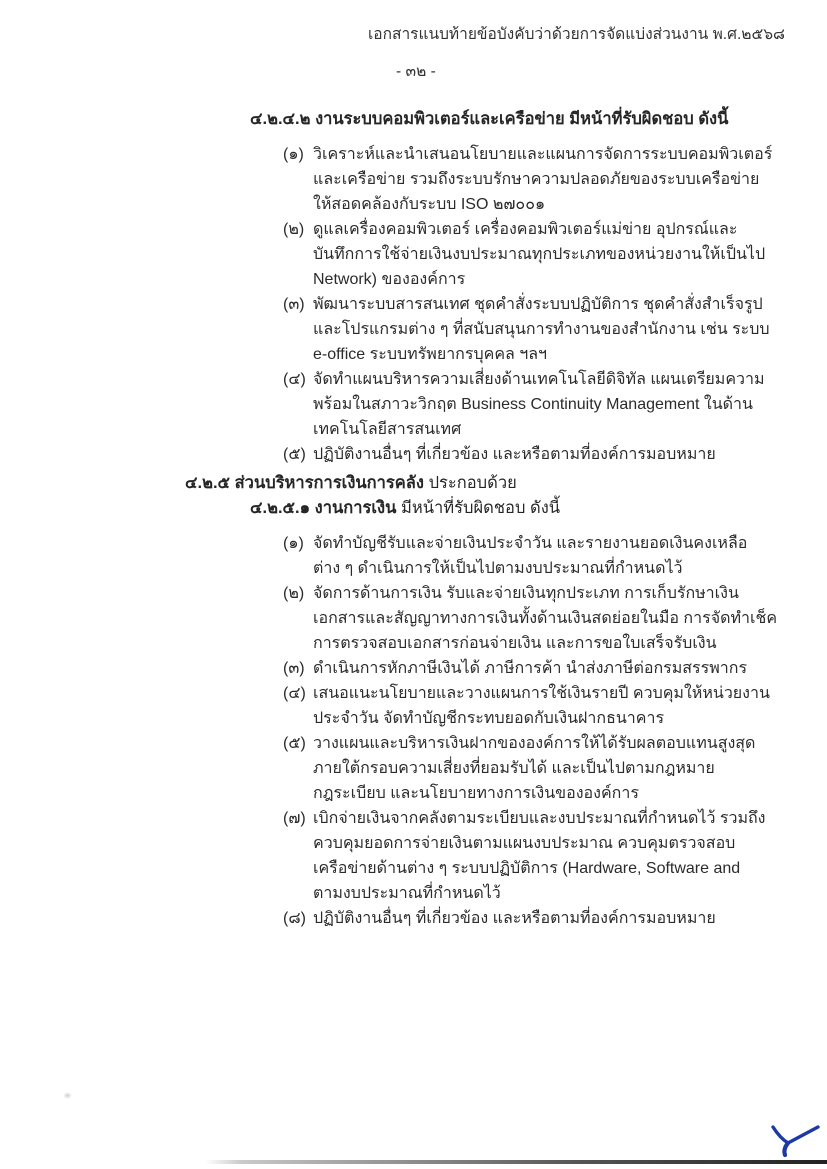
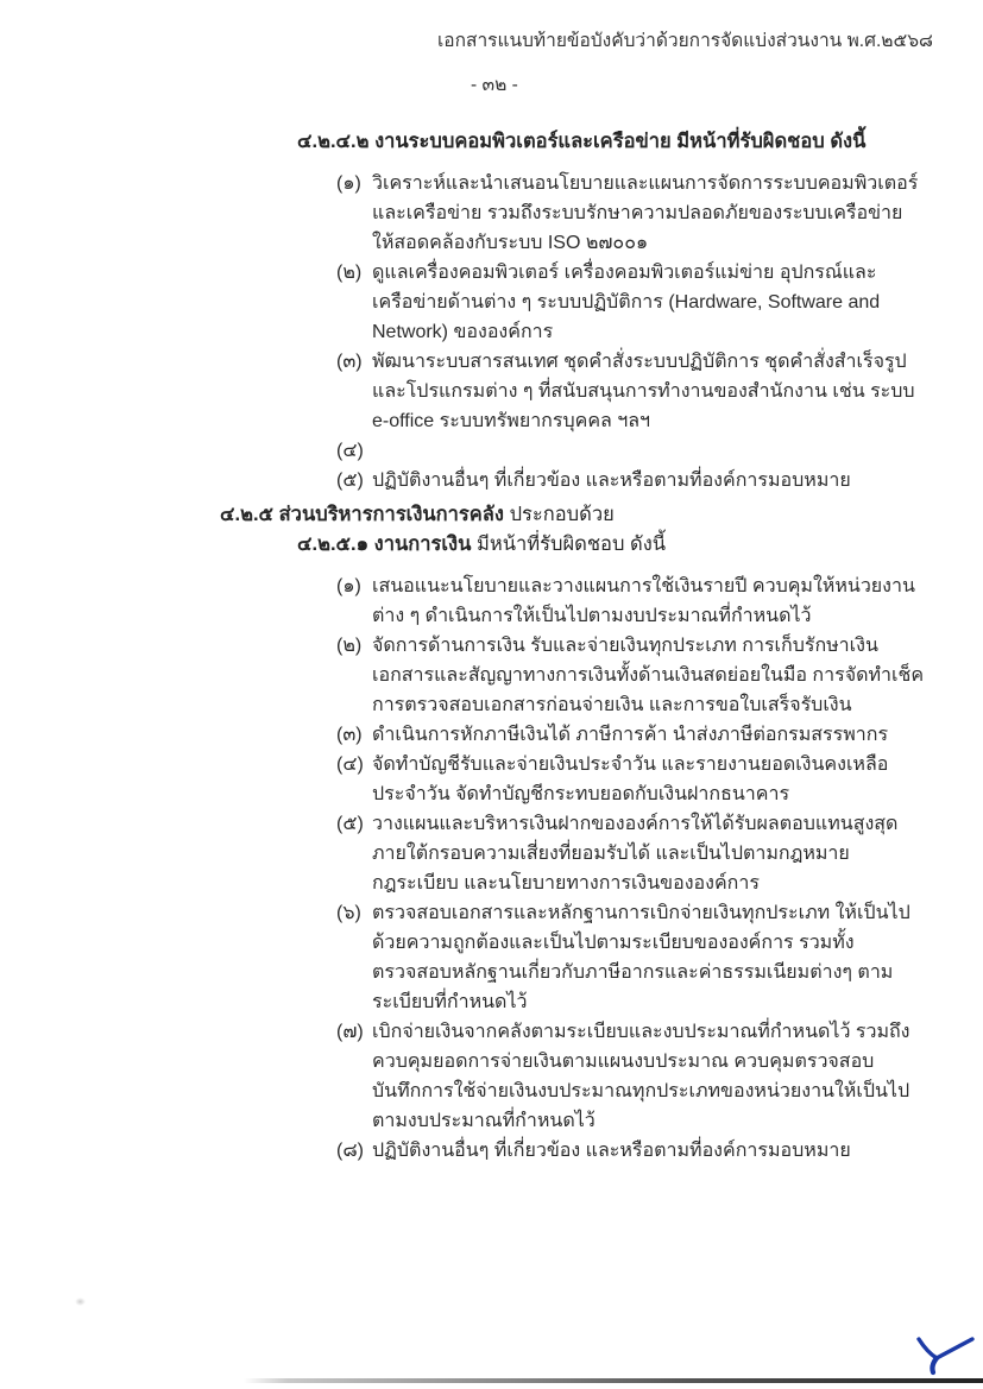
  เอกสารแนบท้ายข้อบังคับว่าด้วยการจัดแบ่งส่วนงาน พ.ศ.๒๕๖๘
  - ๓๒ -
  ๔.๒.๔.๒ งานระบบคอมพิวเตอร์และเครือข่าย มีหน้าที่รับผิดชอบ ดังนี้
  (๑)
  วิเคราะห์และนำเสนอนโยบายและแผนการจัดการระบบคอมพิวเตอร์
  และเครือข่าย รวมถึงระบบรักษาความปลอดภัยของระบบเครือข่าย
  ให้สอดคล้องกับระบบ ISO ๒๗๐๐๑
  (๒)
  ดูแลเครื่องคอมพิวเตอร์ เครื่องคอมพิวเตอร์แม่ข่าย อุปกรณ์และ
- บันทึกการใช้จ่ายเงินงบประมาณทุกประเภทของหน่วยงานให้เป็นไป
+ เครือข่ายด้านต่าง ๆ ระบบปฏิบัติการ (Hardware, Software and
  Network) ขององค์การ
  (๓)
  พัฒนาระบบสารสนเทศ ชุดคำสั่งระบบปฏิบัติการ ชุดคำสั่งสำเร็จรูป
  และโปรแกรมต่าง ๆ ที่สนับสนุนการทำงานของสำนักงาน เช่น ระบบ
  e-office ระบบทรัพยากรบุคคล ฯลฯ
  (๔)
- จัดทำแผนบริหารความเสี่ยงด้านเทคโนโลยีดิจิทัล แผนเตรียมความ
- พร้อมในสภาวะวิกฤต Business Continuity Management ในด้าน
- เทคโนโลยีสารสนเทศ
  (๕)
  ปฏิบัติงานอื่นๆ ที่เกี่ยวข้อง และหรือตามที่องค์การมอบหมาย
  ๔.๒.๕ ส่วนบริหารการเงินการคลัง ประกอบด้วย
  ๔.๒.๕.๑ งานการเงิน มีหน้าที่รับผิดชอบ ดังนี้
  (๑)
- จัดทำบัญชีรับและจ่ายเงินประจำวัน และรายงานยอดเงินคงเหลือ
+ เสนอแนะนโยบายและวางแผนการใช้เงินรายปี ควบคุมให้หน่วยงาน
  ต่าง ๆ ดำเนินการให้เป็นไปตามงบประมาณที่กำหนดไว้
  (๒)
  จัดการด้านการเงิน รับและจ่ายเงินทุกประเภท การเก็บรักษาเงิน
  เอกสารและสัญญาทางการเงินทั้งด้านเงินสดย่อยในมือ การจัดทำเช็ค
  การตรวจสอบเอกสารก่อนจ่ายเงิน และการขอใบเสร็จรับเงิน
  (๓)
  ดำเนินการหักภาษีเงินได้ ภาษีการค้า นำส่งภาษีต่อกรมสรรพากร
  (๔)
- เสนอแนะนโยบายและวางแผนการใช้เงินรายปี ควบคุมให้หน่วยงาน
+ จัดทำบัญชีรับและจ่ายเงินประจำวัน และรายงานยอดเงินคงเหลือ
  ประจำวัน จัดทำบัญชีกระทบยอดกับเงินฝากธนาคาร
  (๕)
  วางแผนและบริหารเงินฝากขององค์การให้ได้รับผลตอบแทนสูงสุด
  ภายใต้กรอบความเสี่ยงที่ยอมรับได้ และเป็นไปตามกฎหมาย
  กฎระเบียบ และนโยบายทางการเงินขององค์การ
+ (๖)
+ ตรวจสอบเอกสารและหลักฐานการเบิกจ่ายเงินทุกประเภท ให้เป็นไป
+ ด้วยความถูกต้องและเป็นไปตามระเบียบขององค์การ รวมทั้ง
+ ตรวจสอบหลักฐานเกี่ยวกับภาษีอากรและค่าธรรมเนียมต่างๆ ตาม
+ ระเบียบที่กำหนดไว้
  (๗)
  เบิกจ่ายเงินจากคลังตามระเบียบและงบประมาณที่กำหนดไว้ รวมถึง
  ควบคุมยอดการจ่ายเงินตามแผนงบประมาณ ควบคุมตรวจสอบ
- เครือข่ายด้านต่าง ๆ ระบบปฏิบัติการ (Hardware, Software and
+ บันทึกการใช้จ่ายเงินงบประมาณทุกประเภทของหน่วยงานให้เป็นไป
  ตามงบประมาณที่กำหนดไว้
  (๘)
  ปฏิบัติงานอื่นๆ ที่เกี่ยวข้อง และหรือตามที่องค์การมอบหมาย
